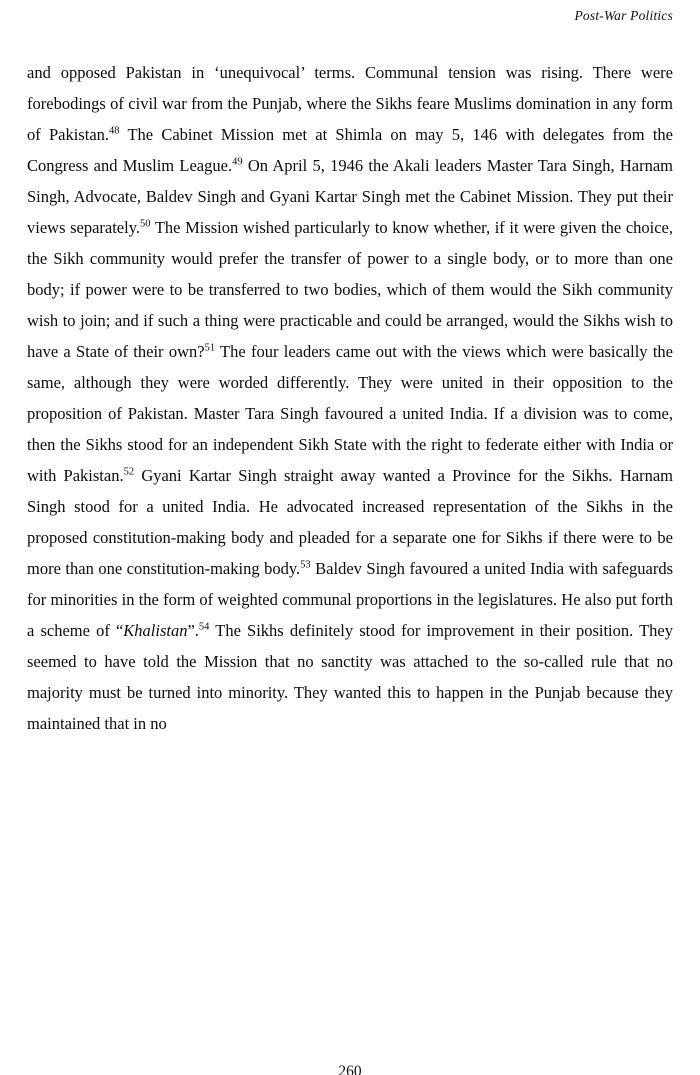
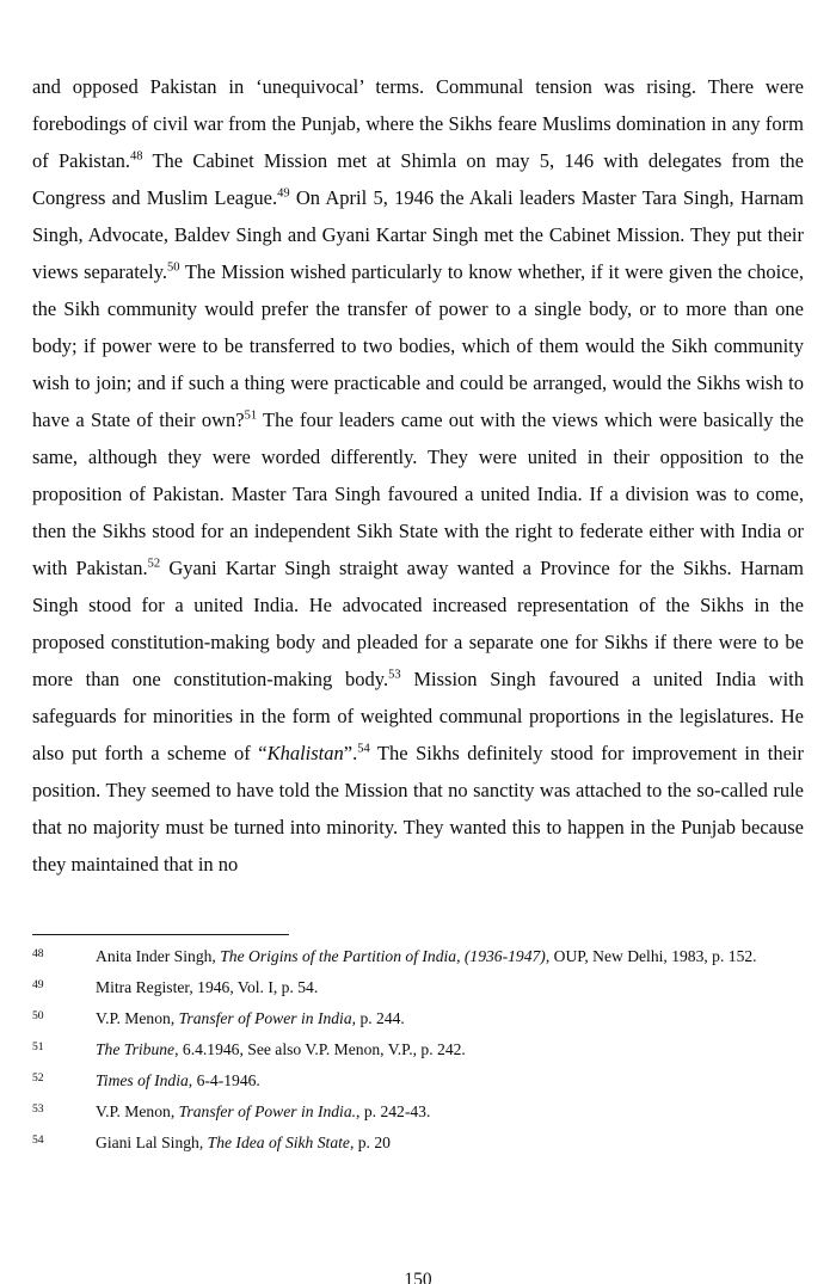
- Post-War Politics
- and opposed Pakistan in ‘unequivocal’ terms. Communal tension was rising. There were forebodings of civil war from the Punjab, where the Sikhs feare Muslims domination in any form of Pakistan.48 The Cabinet Mission met at Shimla on may 5, 146 with delegates from the Congress and Muslim League.49 On April 5, 1946 the Akali leaders Master Tara Singh, Harnam Singh, Advocate, Baldev Singh and Gyani Kartar Singh met the Cabinet Mission. They put their views separately.50 The Mission wished particularly to know whether, if it were given the choice, the Sikh community would prefer the transfer of power to a single body, or to more than one body; if power were to be transferred to two bodies, which of them would the Sikh community wish to join; and if such a thing were practicable and could be arranged, would the Sikhs wish to have a State of their own?51 The four leaders came out with the views which were basically the same, although they were worded differently. They were united in their opposition to the proposition of Pakistan. Master Tara Singh favoured a united India. If a division was to come, then the Sikhs stood for an independent Sikh State with the right to federate either with India or with Pakistan.52 Gyani Kartar Singh straight away wanted a Province for the Sikhs. Harnam Singh stood for a united India. He advocated increased representation of the Sikhs in the proposed constitution-making body and pleaded for a separate one for Sikhs if there were to be more than one constitution-making body.53 Baldev Singh favoured a united India with safeguards for minorities in the form of weighted communal proportions in the legislatures. He also put forth a scheme of “Khalistan”.54 The Sikhs definitely stood for improvement in their position. They seemed to have told the Mission that no sanctity was attached to the so-called rule that no majority must be turned into minority. They wanted this to happen in the Punjab because they maintained that in no
+ and opposed Pakistan in ‘unequivocal’ terms. Communal tension was rising. There were forebodings of civil war from the Punjab, where the Sikhs feare Muslims domination in any form of Pakistan.48 The Cabinet Mission met at Shimla on may 5, 146 with delegates from the Congress and Muslim League.49 On April 5, 1946 the Akali leaders Master Tara Singh, Harnam Singh, Advocate, Baldev Singh and Gyani Kartar Singh met the Cabinet Mission. They put their views separately.50 The Mission wished particularly to know whether, if it were given the choice, the Sikh community would prefer the transfer of power to a single body, or to more than one body; if power were to be transferred to two bodies, which of them would the Sikh community wish to join; and if such a thing were practicable and could be arranged, would the Sikhs wish to have a State of their own?51 The four leaders came out with the views which were basically the same, although they were worded differently. They were united in their opposition to the proposition of Pakistan. Master Tara Singh favoured a united India. If a division was to come, then the Sikhs stood for an independent Sikh State with the right to federate either with India or with Pakistan.52 Gyani Kartar Singh straight away wanted a Province for the Sikhs. Harnam Singh stood for a united India. He advocated increased representation of the Sikhs in the proposed constitution-making body and pleaded for a separate one for Sikhs if there were to be more than one constitution-making body.53 Mission Singh favoured a united India with safeguards for minorities in the form of weighted communal proportions in the legislatures. He also put forth a scheme of “Khalistan”.54 The Sikhs definitely stood for improvement in their position. They seemed to have told the Mission that no sanctity was attached to the so-called rule that no majority must be turned into minority. They wanted this to happen in the Punjab because they maintained that in no
+ 48
+ Anita Inder Singh, The Origins of the Partition of India, (1936-1947), OUP, New Delhi, 1983, p. 152.
+ 49
+ Mitra Register, 1946, Vol. I, p. 54.
+ 50
+ V.P. Menon, Transfer of Power in India, p. 244.
+ 51
+ The Tribune, 6.4.1946, See also V.P. Menon, V.P., p. 242.
+ 52
+ Times of India, 6-4-1946.
+ 53
+ V.P. Menon, Transfer of Power in India., p. 242-43.
+ 54
+ Giani Lal Singh, The Idea of Sikh State, p. 20
- 260
+ 150
